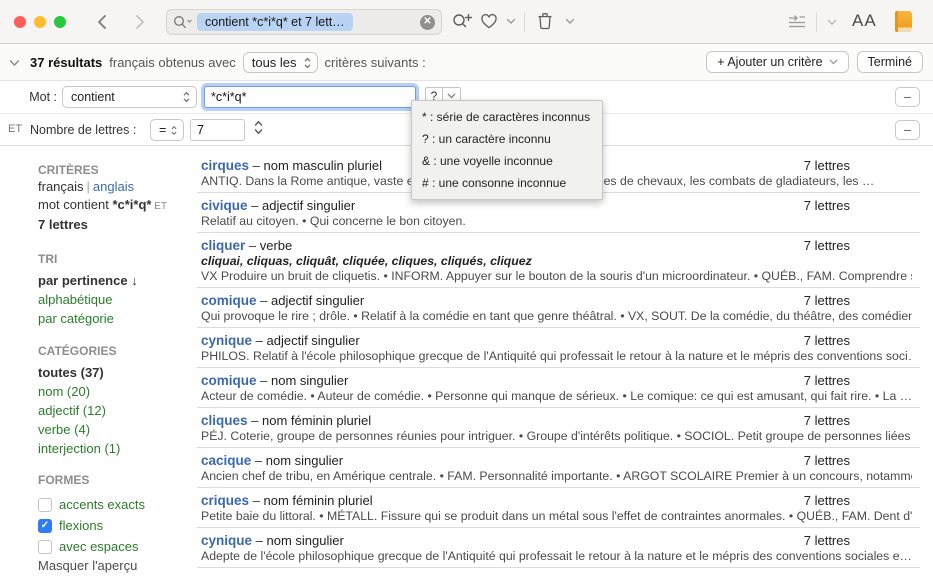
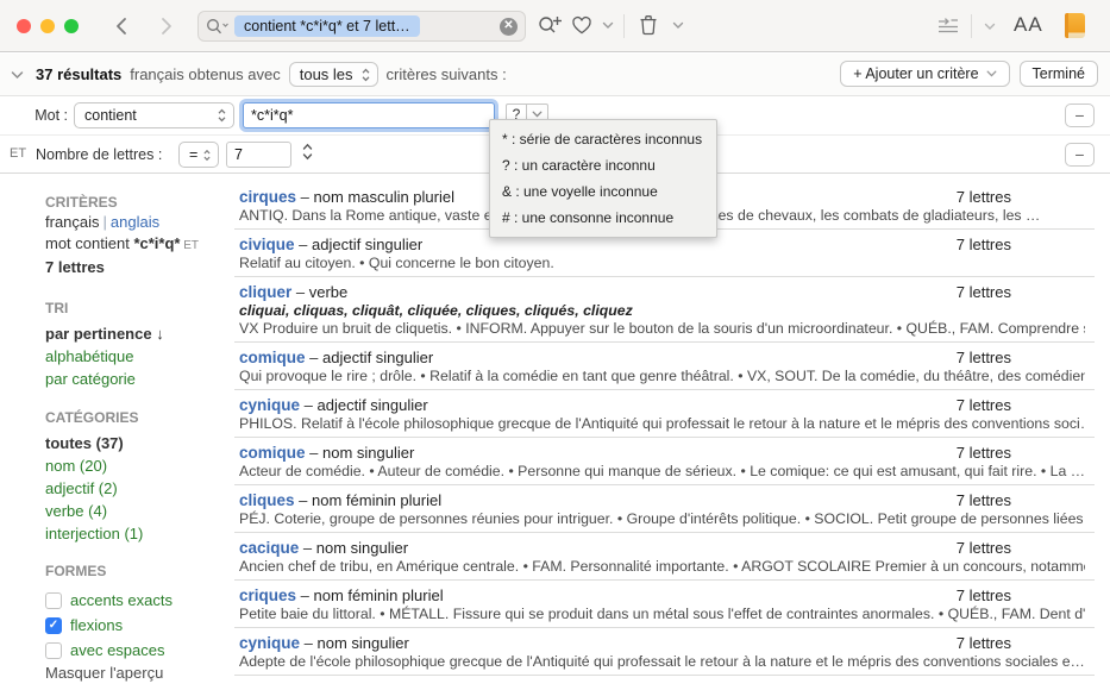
  contient *c*i*q* et 7 lett…
  ✕
  AA
  37 résultats
  français obtenus avec
  tous les
  critères suivants :
  + Ajouter un critère
  Terminé
  Mot :
  contient
  *c*i*q*
  ?
  −
  ET
  Nombre de lettres :
  =
  7
  −
  * : série de caractères inconnus
  ? : un caractère inconnu
  & : une voyelle inconnue
  # : une consonne inconnue
  CRITÈRES
  français | anglais
  mot contient *c*i*q* ET
  7 lettres
  TRI
  par pertinence ↓
  alphabétique
  par catégorie
  CATÉGORIES
  toutes (37)
  nom (20)
- adjectif (12)
+ adjectif (2)
  verbe (4)
  interjection (1)
  FORMES
  accents exacts
  ✓
  flexions
  avec espaces
  Masquer l'aperçu
  cirques – nom masculin pluriel
  7 lettres
  civique – adjectif singulier
  Relatif au citoyen. • Qui concerne le bon citoyen.
  7 lettres
  cliquer – verbe
  cliquai, cliquas, cliquât, cliquée, cliques, cliqués, cliquez
  VX Produire un bruit de cliquetis. • INFORM. Appuyer sur le bouton de la souris d'un microordinateur. • QUÉB., FAM. Comprendre
  7 lettres
  comique – adjectif singulier
  Qui provoque le rire ; drôle. • Relatif à la comédie en tant que genre théâtral. • VX, SOUT. De la comédie, du théâtre, des comédien
  7 lettres
  cynique – adjectif singulier
  PHILOS. Relatif à l'école philosophique grecque de l'Antiquité qui professait le retour à la nature et le mépris des conventions soci
  7 lettres
  comique – nom singulier
  Acteur de comédie. • Auteur de comédie. • Personne qui manque de sérieux. • Le comique: ce qui est amusant, qui fait rire. • La …
  7 lettres
  cliques – nom féminin pluriel
  PÉJ. Coterie, groupe de personnes réunies pour intriguer. • Groupe d'intérêts politique. • SOCIOL. Petit groupe de personnes liées
  7 lettres
  cacique – nom singulier
  Ancien chef de tribu, en Amérique centrale. • FAM. Personnalité importante. • ARGOT SCOLAIRE Premier à un concours, notamm
  7 lettres
  criques – nom féminin pluriel
  Petite baie du littoral. • MÉTALL. Fissure qui se produit dans un métal sous l'effet de contraintes anormales. • QUÉB., FAM. Dent d'
  7 lettres
  cynique – nom singulier
  Adepte de l'école philosophique grecque de l'Antiquité qui professait le retour à la nature et le mépris des conventions sociales e…
  7 lettres
